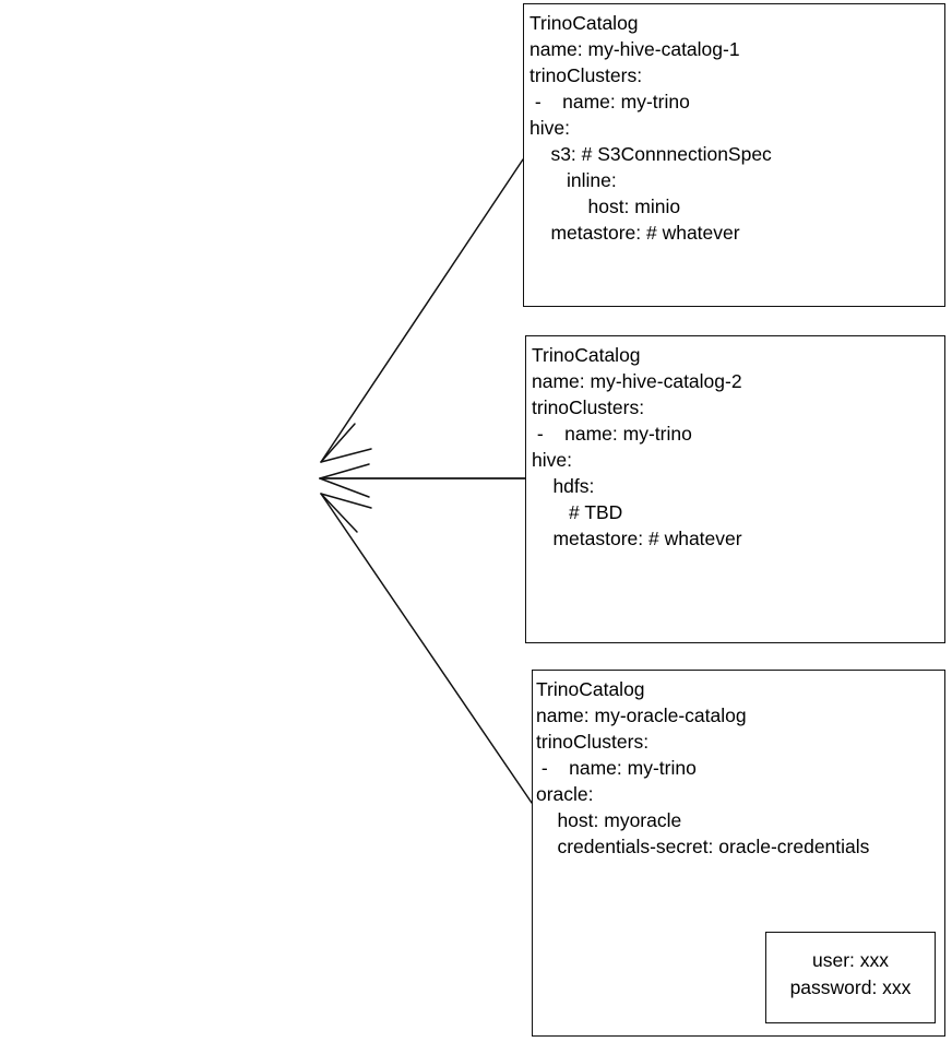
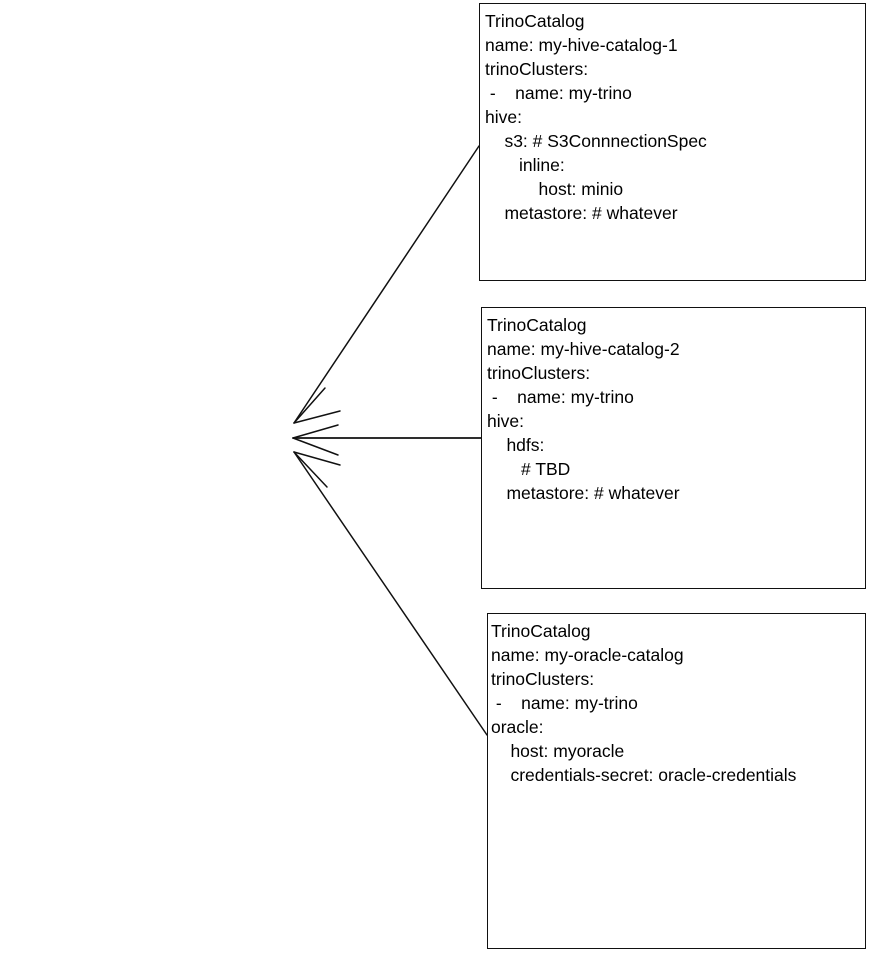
  TrinoCatalog
  name: my-hive-catalog-1
  trinoClusters:
  - name: my-trino
  hive:
  s3: # S3ConnnectionSpec
  inline:
  host: minio
  metastore: # whatever
  TrinoCatalog
  name: my-hive-catalog-2
  trinoClusters:
  - name: my-trino
  hive:
  hdfs:
  # TBD
  metastore: # whatever
  TrinoCatalog
  name: my-oracle-catalog
  trinoClusters:
  - name: my-trino
  oracle:
  host: myoracle
  credentials-secret: oracle-credentials
- user: xxx
- password: xxx
